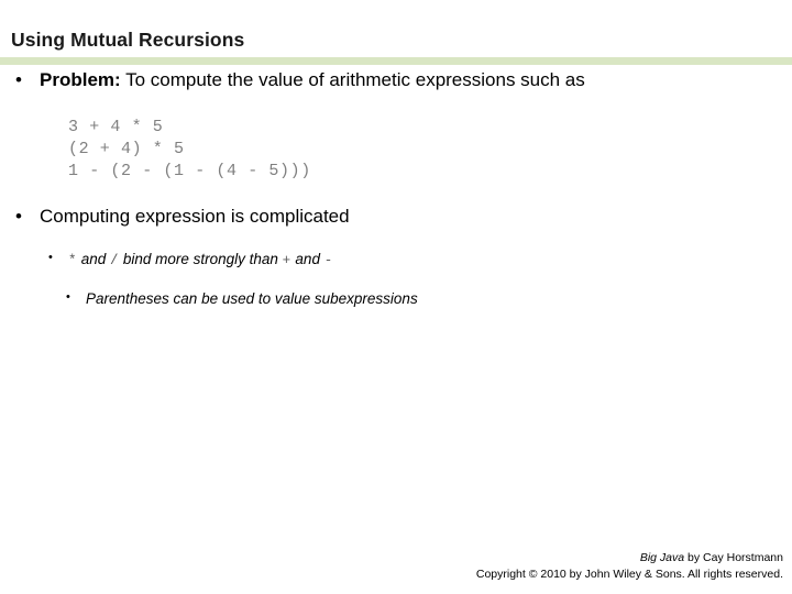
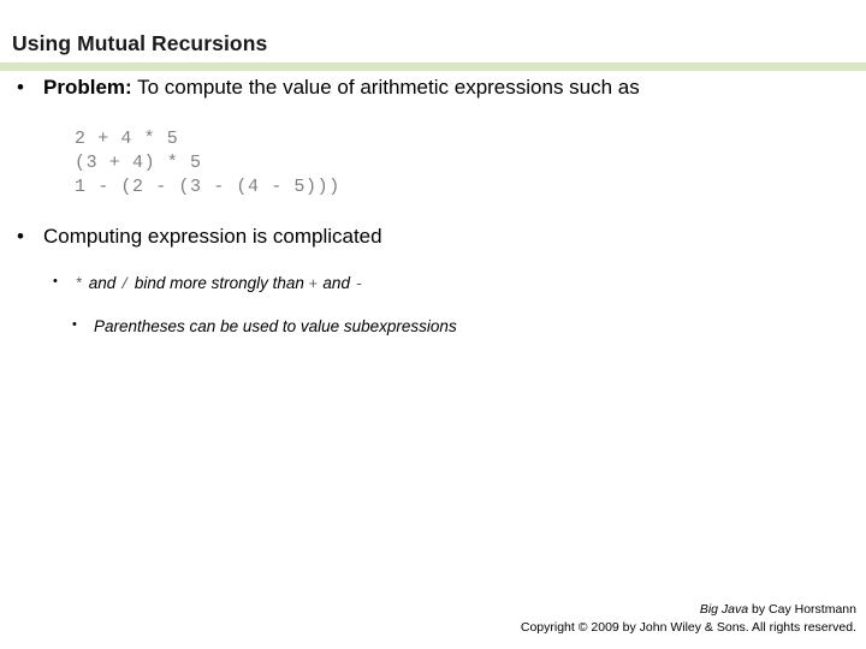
  Using Mutual Recursions
  •
  Problem: To compute the value of arithmetic expressions such as
- 3 + 4 * 5
+ 2 + 4 * 5
- (2 + 4) * 5
+ (3 + 4) * 5
- 1 - (2 - (1 - (4 - 5)))
+ 1 - (2 - (3 - (4 - 5)))
  •
  Computing expression is complicated
  •
  * and / bind more strongly than + and -
  •
  Parentheses can be used to value subexpressions
  Big Java by Cay Horstmann
- Copyright © 2010 by John Wiley & Sons. All rights reserved.
+ Copyright © 2009 by John Wiley & Sons. All rights reserved.
